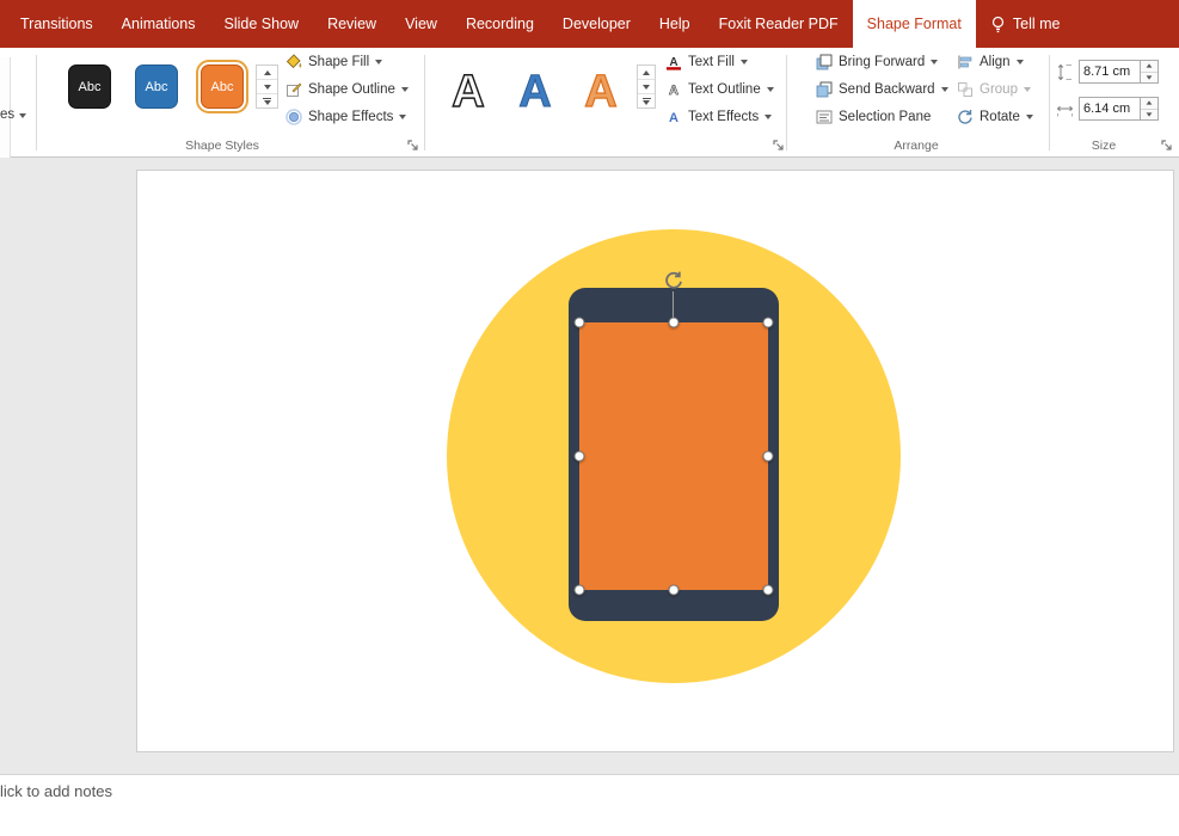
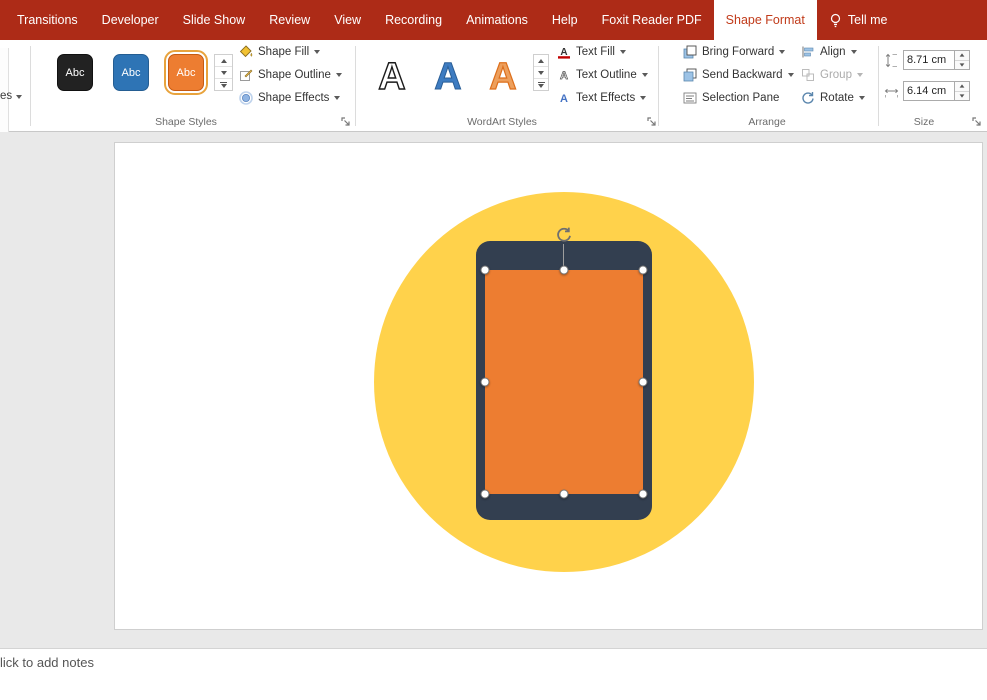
  Transitions
- Animations
+ Developer
  Slide Show
  Review
  View
  Recording
- Developer
+ Animations
  Help
  Foxit Reader PDF
  Shape Format
  Tell me
  es
  Abc
  Abc
  Abc
  Shape Fill
  Shape Outline
  Shape Effects
  Shape Styles
  A
  A
  A
  A
  Text Fill
  A
  Text Outline
  A
  Text Effects
+ WordArt Styles
  Bring Forward
  Send Backward
  Selection Pane
  Align
  Group
  Rotate
  Arrange
  8.71 cm
  6.14 cm
  Size
  lick to add notes
